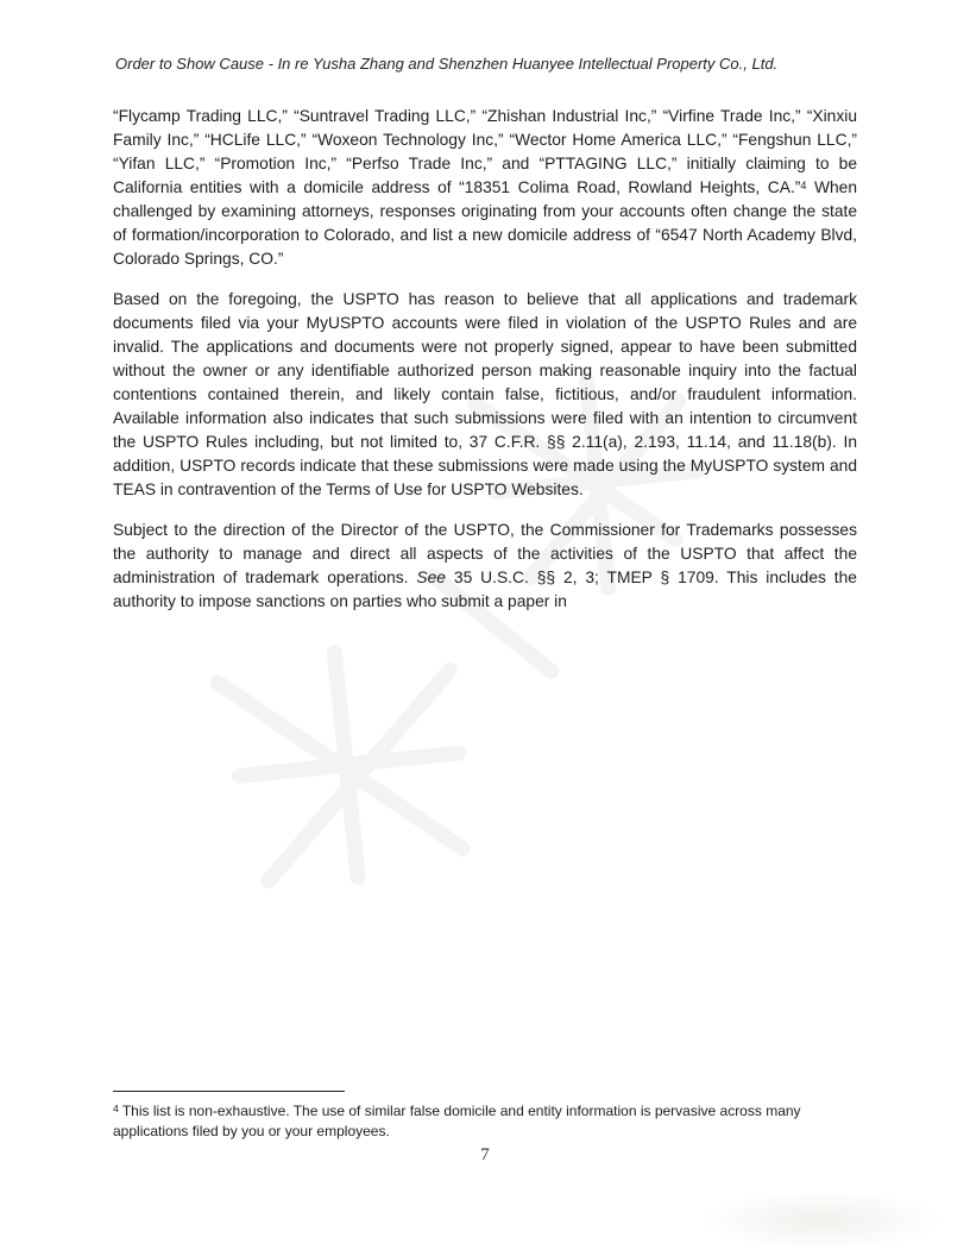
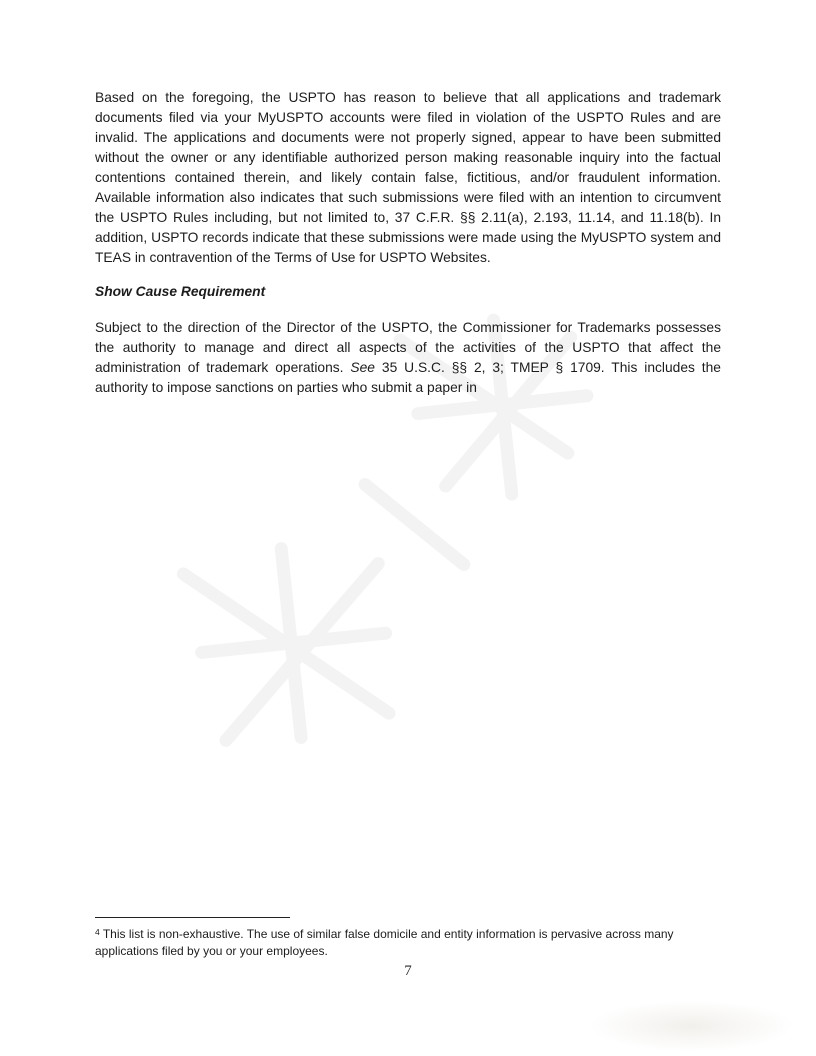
- Order to Show Cause - In re Yusha Zhang and Shenzhen Huanyee Intellectual Property Co., Ltd.
- “Flycamp Trading LLC,” “Suntravel Trading LLC,” “Zhishan Industrial Inc,” “Virfine Trade Inc,” “Xinxiu Family Inc,” “HCLife LLC,” “Woxeon Technology Inc,” “Wector Home America LLC,” “Fengshun LLC,” “Yifan LLC,” “Promotion Inc,” “Perfso Trade Inc,” and “PTTAGING LLC,” initially claiming to be California entities with a domicile address of “18351 Colima Road, Rowland Heights, CA.”4 When challenged by examining attorneys, responses originating from your accounts often change the state of formation/incorporation to Colorado, and list a new domicile address of “6547 North Academy Blvd, Colorado Springs, CO.”
  Based on the foregoing, the USPTO has reason to believe that all applications and trademark documents filed via your MyUSPTO accounts were filed in violation of the USPTO Rules and are invalid. The applications and documents were not properly signed, appear to have been submitted without the owner or any identifiable authorized person making reasonable inquiry into the factual contentions contained therein, and likely contain false, fictitious, and/or fraudulent information. Available information also indicates that such submissions were filed with an intention to circumvent the USPTO Rules including, but not limited to, 37 C.F.R. §§ 2.11(a), 2.193, 11.14, and 11.18(b). In addition, USPTO records indicate that these submissions were made using the MyUSPTO system and TEAS in contravention of the Terms of Use for USPTO Websites.
+ Show Cause Requirement
  Subject to the direction of the Director of the USPTO, the Commissioner for Trademarks possesses the authority to manage and direct all aspects of the activities of the USPTO that affect the administration of trademark operations. See 35 U.S.C. §§ 2, 3; TMEP § 1709. This includes the authority to impose sanctions on parties who submit a paper in
  4 This list is non-exhaustive. The use of similar false domicile and entity information is pervasive across many applications filed by you or your employees.
  7
